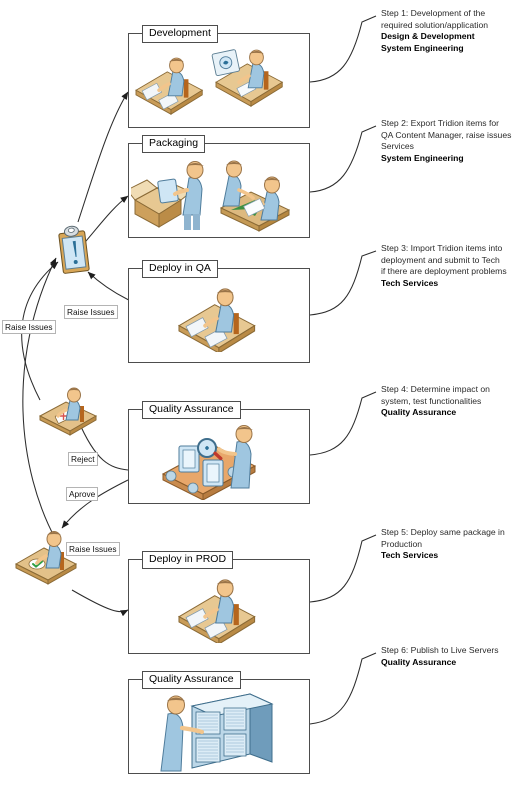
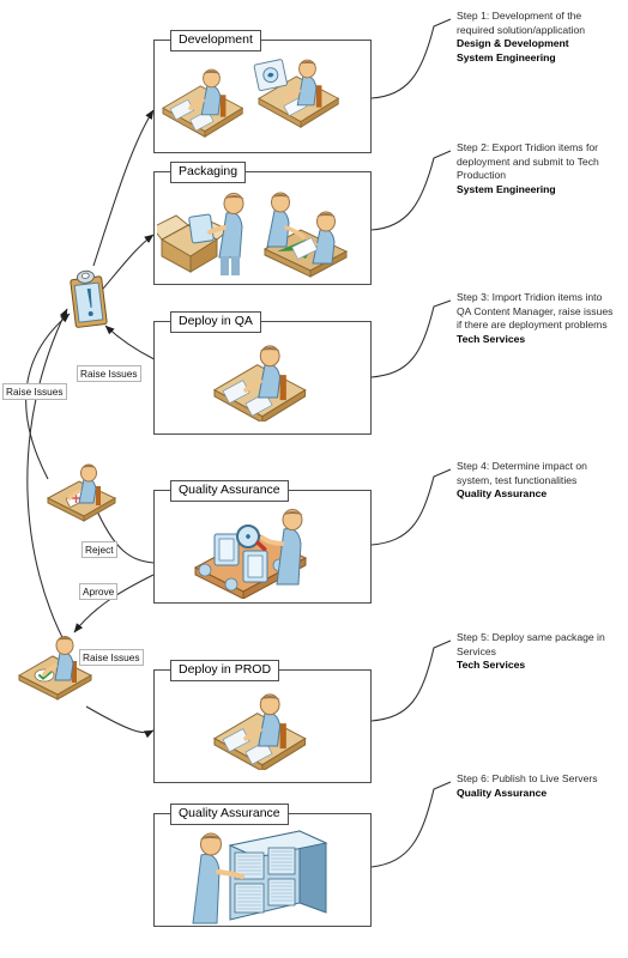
  Development
  Packaging
  Deploy in QA
  Quality Assurance
  Deploy in PROD
  Quality Assurance
  Step 1: Development of the
  required solution/application
  Design & Development
  System Engineering
  Step 2: Export Tridion items for
- QA Content Manager, raise issues
+ deployment and submit to Tech
- Services
+ Production
  System Engineering
  Step 3: Import Tridion items into
- deployment and submit to Tech
+ QA Content Manager, raise issues
  if there are deployment problems
  Tech Services
  Step 4: Determine impact on
  system, test functionalities
  Quality Assurance
  Step 5: Deploy same package in
- Production
+ Services
  Tech Services
  Step 6: Publish to Live Servers
  Quality Assurance
  Raise Issues
  Raise Issues
  Reject
  Aprove
  Raise Issues
